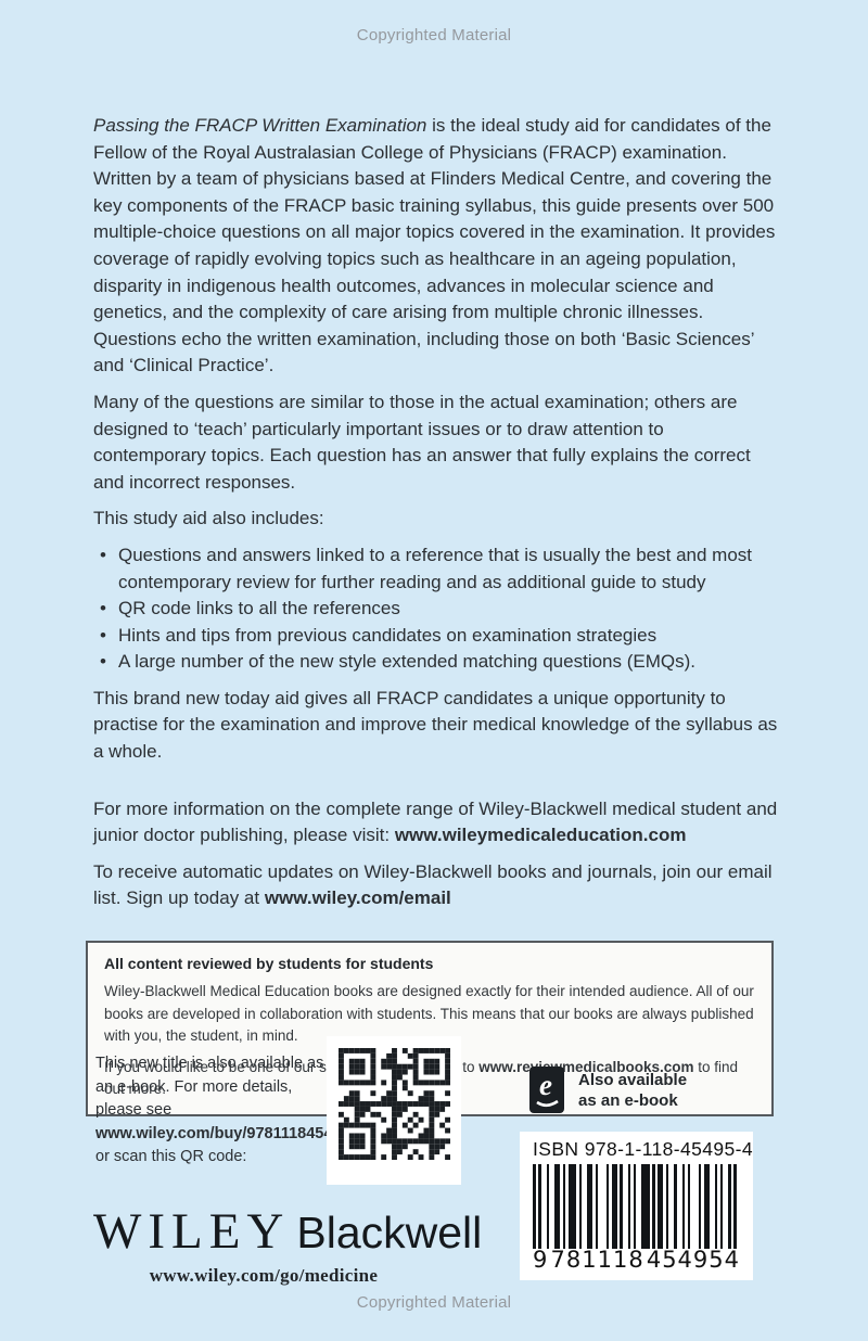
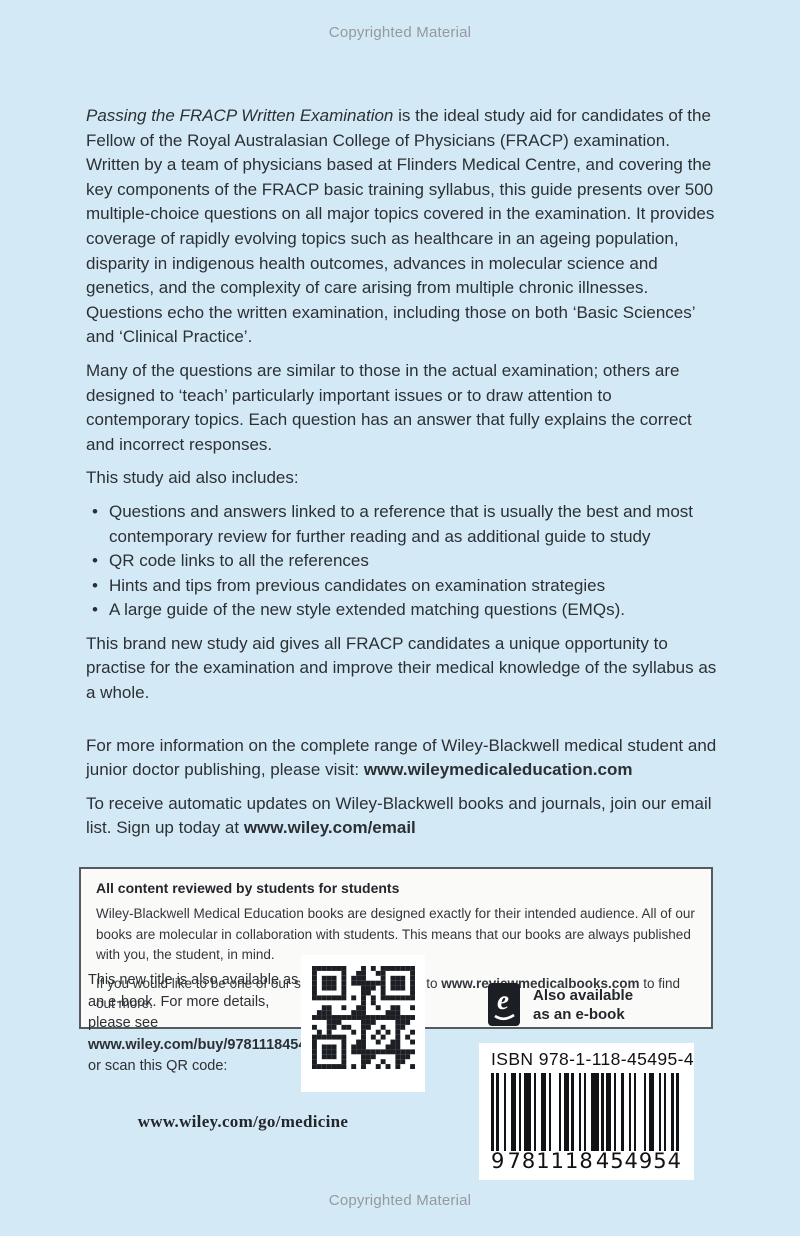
  Copyrighted Material
  Passing the FRACP Written Examination is the ideal study aid for candidates of the Fellow of the Royal Australasian College of Physicians (FRACP) examination. Written by a team of physicians based at Flinders Medical Centre, and covering the key components of the FRACP basic training syllabus, this guide presents over 500 multiple-choice questions on all major topics covered in the examination. It provides coverage of rapidly evolving topics such as healthcare in an ageing population, disparity in indigenous health outcomes, advances in molecular science and genetics, and the complexity of care arising from multiple chronic illnesses. Questions echo the written examination, including those on both ‘Basic Sciences’ and ‘Clinical Practice’.
  Many of the questions are similar to those in the actual examination; others are designed to ‘teach’ particularly important issues or to draw attention to contemporary topics. Each question has an answer that fully explains the correct and incorrect responses.
  This study aid also includes:
  Questions and answers linked to a reference that is usually the best and most contemporary review for further reading and as additional guide to study
  QR code links to all the references
  Hints and tips from previous candidates on examination strategies
- A large number of the new style extended matching questions (EMQs).
+ A large guide of the new style extended matching questions (EMQs).
- This brand new today aid gives all FRACP candidates a unique opportunity to practise for the examination and improve their medical knowledge of the syllabus as a whole.
+ This brand new study aid gives all FRACP candidates a unique opportunity to practise for the examination and improve their medical knowledge of the syllabus as a whole.
  For more information on the complete range of Wiley-Blackwell medical student and junior doctor publishing, please visit: www.wileymedicaleducation.com
  To receive automatic updates on Wiley-Blackwell books and journals, join our email list. Sign up today at www.wiley.com/email
  All content reviewed by students for students
- Wiley-Blackwell Medical Education books are designed exactly for their intended audience. All of our books are developed in collaboration with students. This means that our books are always published with you, the student, in mind.
+ Wiley-Blackwell Medical Education books are designed exactly for their intended audience. All of our books are molecular in collaboration with students. This means that our books are always published with you, the student, in mind.
  If you would like to be one of our s to www.remedicalbooks.com to find out more.
  This new title is also available as an e-book. For more details, please see www.wiley.com/buy/978111845 or scan this QR code:
  e
  Also available
  as an e-book
  ISBN 978-1-118-45495-4
  9
  781118
  454954
- WILEY Blackwell
  www.wiley.com/go/medicine
  Copyrighted Material
